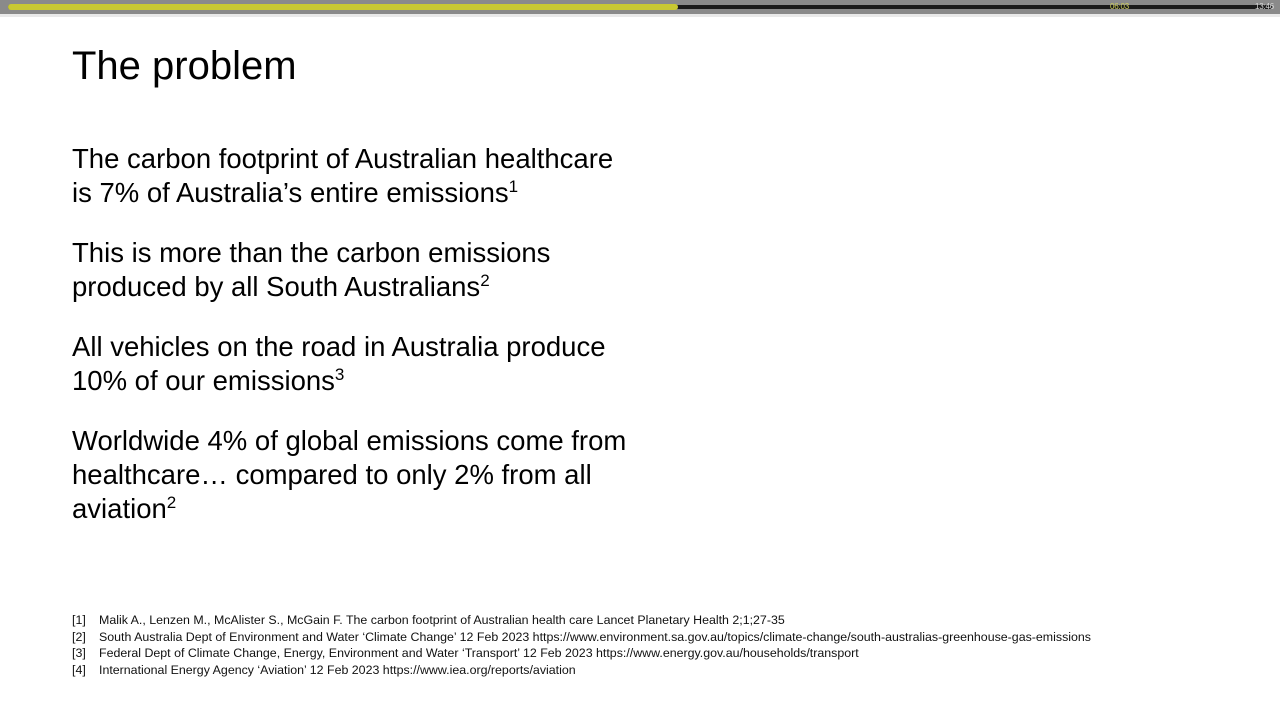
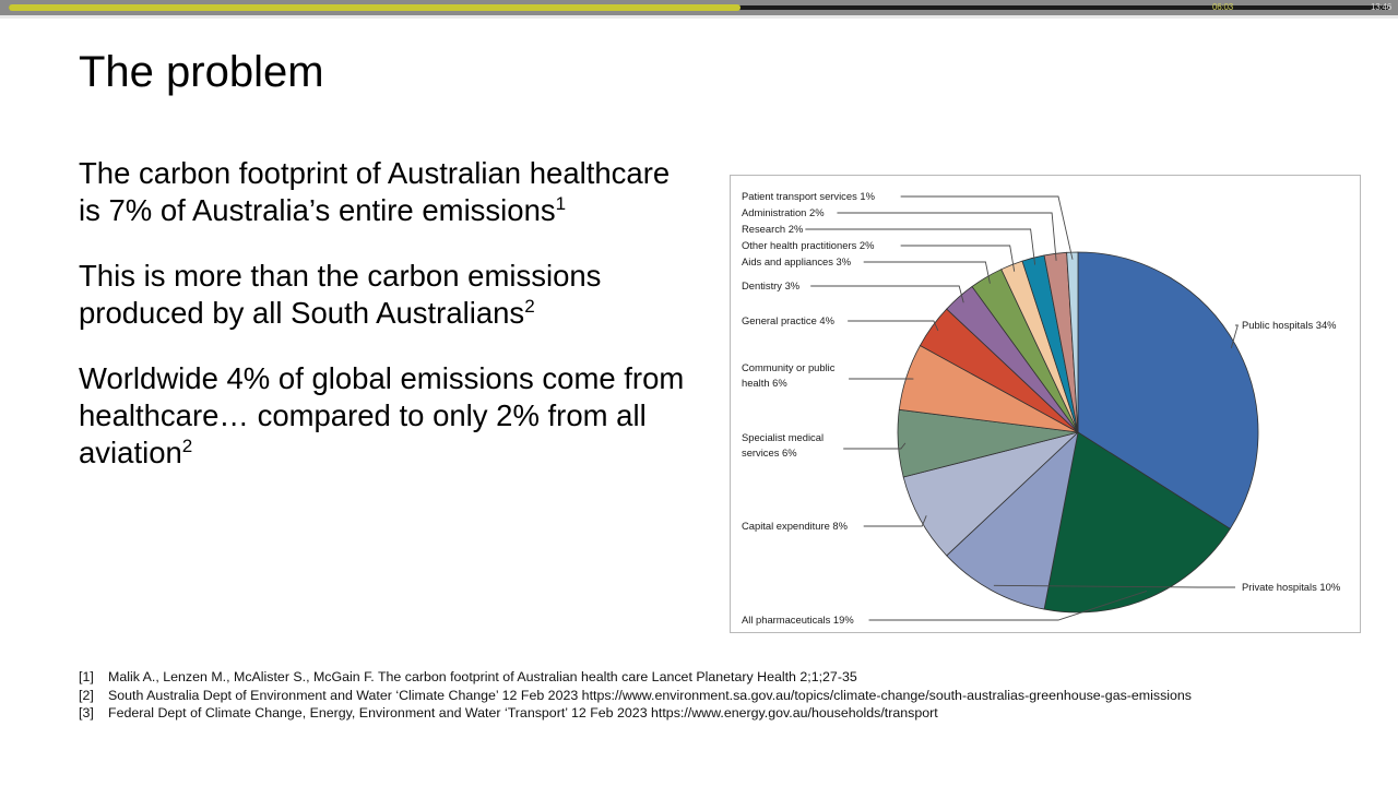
  06:03
  13:46
  The problem
  The carbon footprint of Australian healthcare is 7% of Australia’s entire emissions1
  This is more than the carbon emissions produced by all South Australians2
- All vehicles on the road in Australia produce 10% of our emissions3
  Worldwide 4% of global emissions come from healthcare… compared to only 2% from all aviation2
+ Patient transport services 1%
+ Administration 2%
+ Research 2%
+ Other health practitioners 2%
+ Aids and appliances 3%
+ Dentistry 3%
+ General practice 4%
+ Community or public
+ health 6%
+ Specialist medical
+ services 6%
+ Capital expenditure 8%
+ All pharmaceuticals 19%
+ Public hospitals 34%
+ Private hospitals 10%
  [1]
  Malik A., Lenzen M., McAlister S., McGain F. The carbon footprint of Australian health care Lancet Planetary Health 2;1;27-35
  [2]
  South Australia Dept of Environment and Water ‘Climate Change’ 12 Feb 2023 https://www.environment.sa.gov.au/topics/climate-change/south-australias-greenhouse-gas-emissions
  [3]
  Federal Dept of Climate Change, Energy, Environment and Water ‘Transport’ 12 Feb 2023 https://www.energy.gov.au/households/transport
- [4]
- International Energy Agency ‘Aviation’ 12 Feb 2023 https://www.iea.org/reports/aviation
